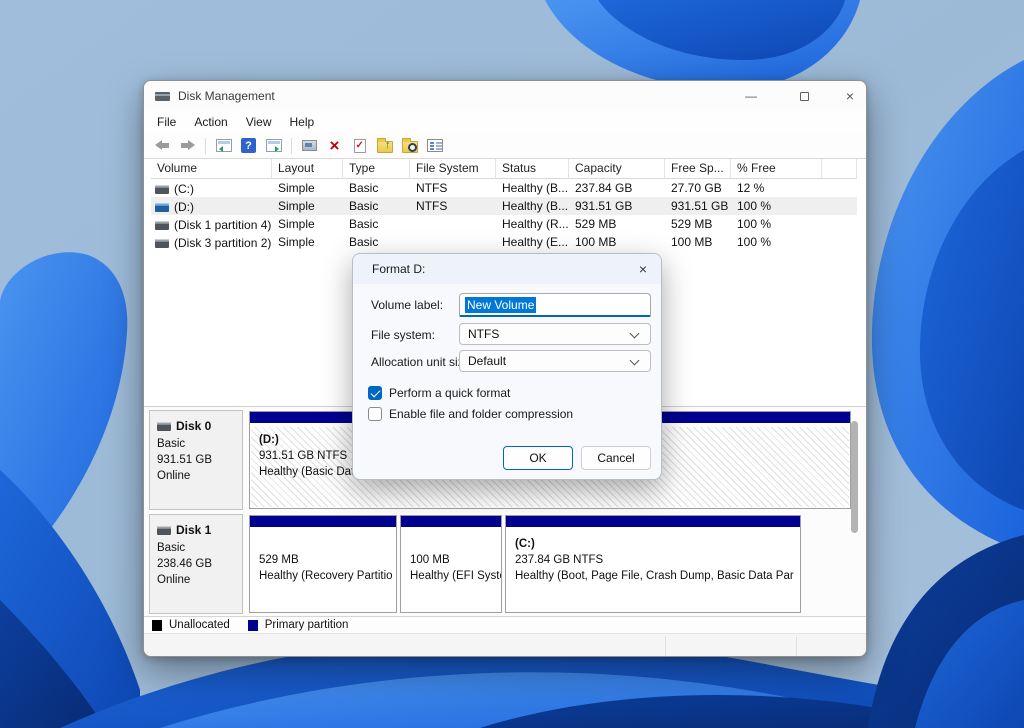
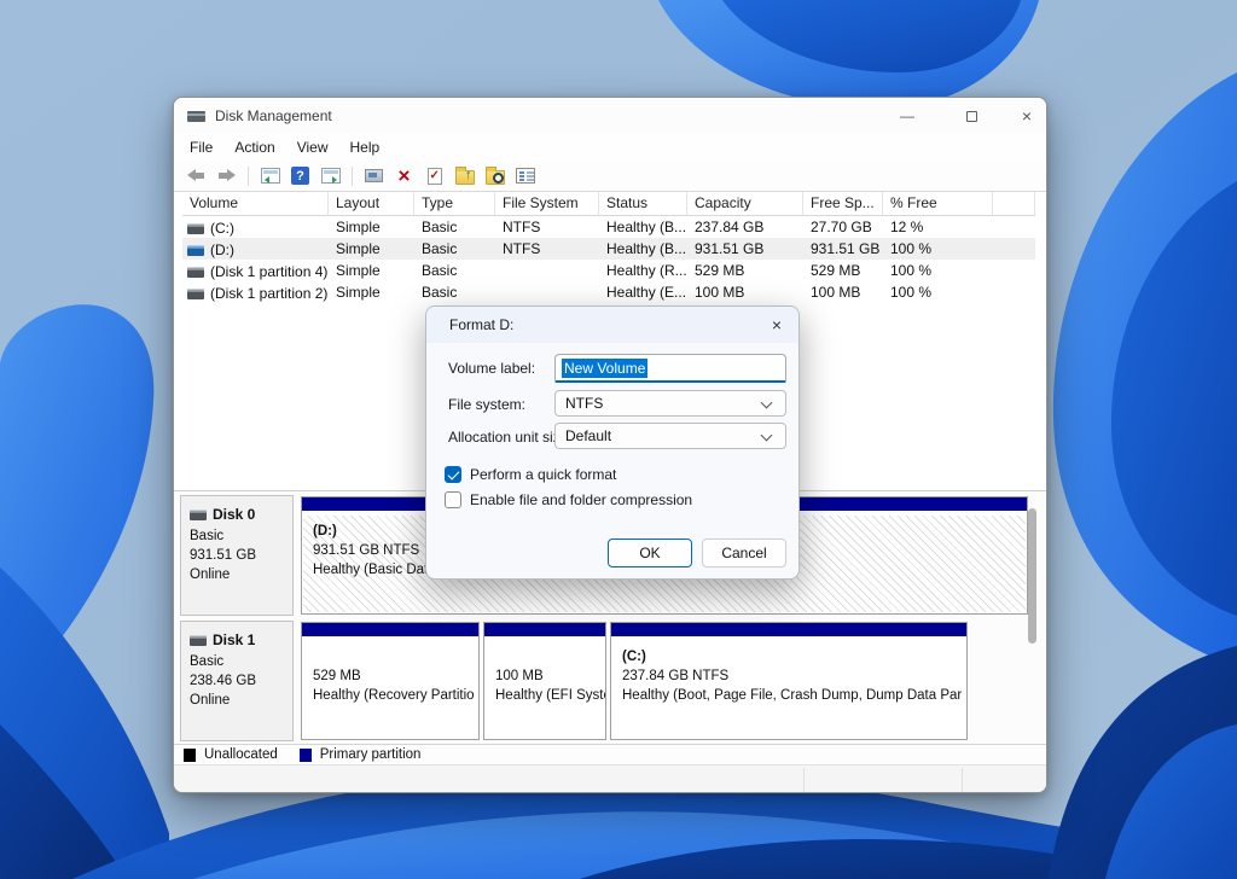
  Disk Management
  —
  ×
  File
  Action
  View
  Help
  ?
  ×
  Volume
  Layout
  Type
  File System
  Status
  Capacity
  Free Sp...
  % Free
  (C:)
  Simple
  Basic
  NTFS
  Healthy (B...
  237.84 GB
  27.70 GB
  12 %
  (D:)
  Simple
  Basic
  NTFS
  Healthy (B...
  931.51 GB
  931.51 GB
  100 %
  (Disk 1 partition 4)
  Simple
  Basic
  Healthy (R...
  529 MB
  529 MB
  100 %
- (Disk 3 partition 2)
+ (Disk 1 partition 2)
  Simple
  Basic
  Healthy (E...
  100 MB
  100 MB
  100 %
  Disk 0
  Basic
  931.51 GB
  Online
  (D:)
  931.51 GB NTFS
  Healthy (Basic Da
  Disk 1
  Basic
  238.46 GB
  Online
  529 MB
  Healthy (Recovery Partitio
  100 MB
  Healthy (EFI Syst
  (C:)
  237.84 GB NTFS
- Healthy (Boot, Page File, Crash Dump, Basic Data Par
+ Healthy (Boot, Page File, Crash Dump, Dump Data Par
  Unallocated
  Primary partition
  Format D:
  ×
  Volume label:
  New Volume
  File system:
  NTFS
  Allocation unit si
  Default
  Perform a quick format
  Enable file and folder compression
  OK
  Cancel
